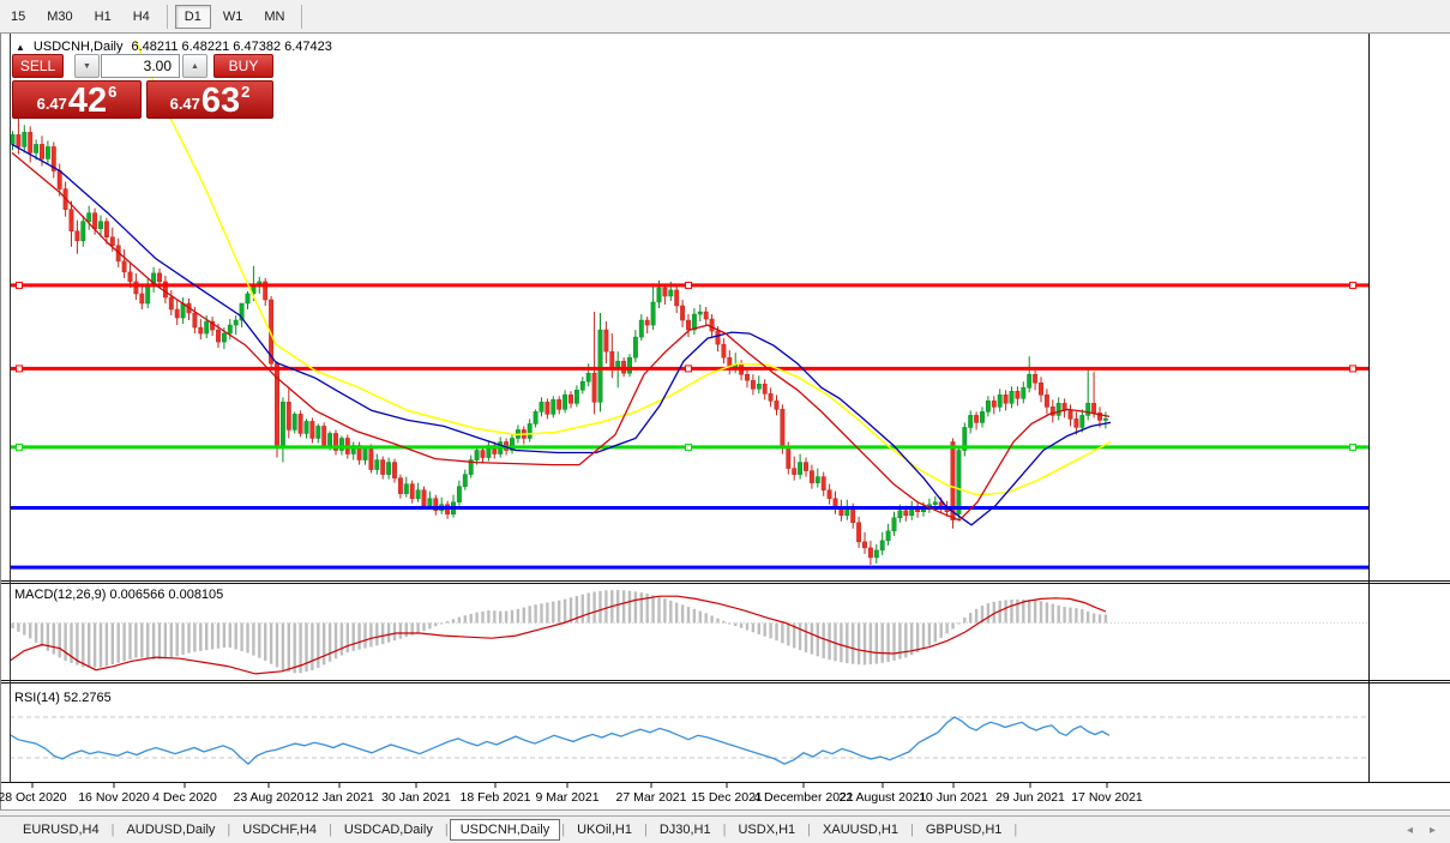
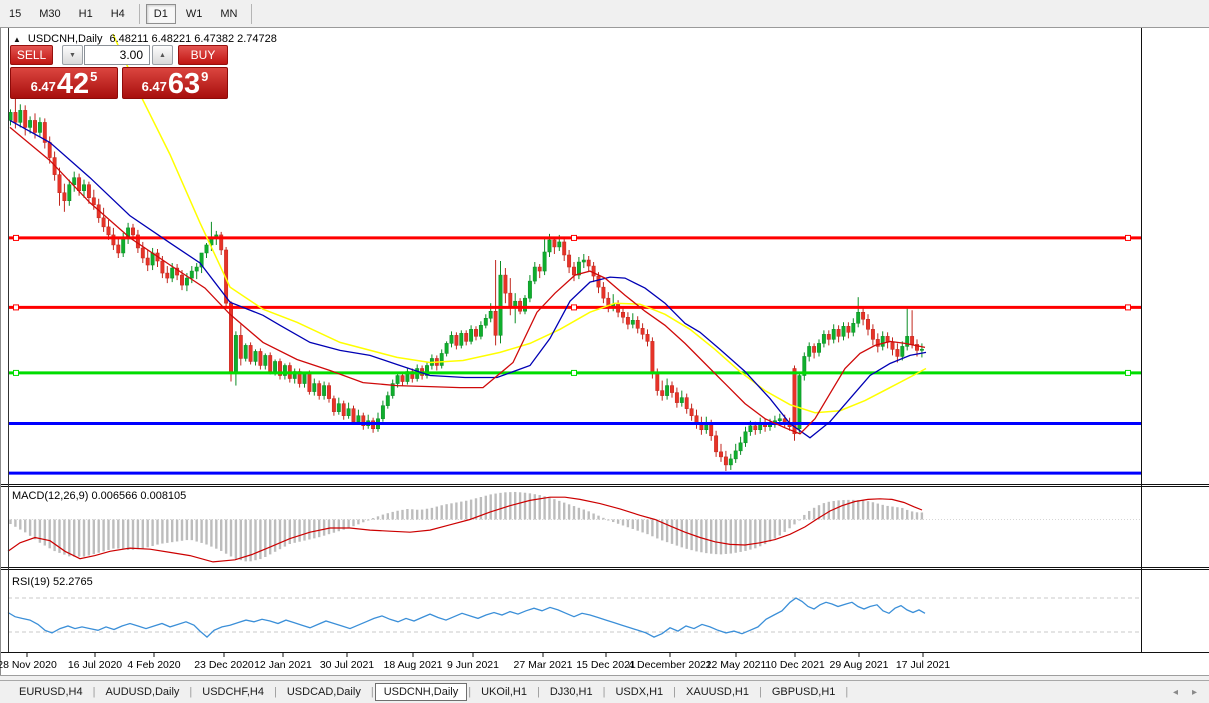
  15
  M30
  H1
  H4
  D1
  W1
  MN
- 28 Oct 2020
+ 28 Nov 2020
- 16 Nov 2020
+ 16 Jul 2020
- 4 Dec 2020
+ 4 Feb 2020
- 23 Aug 2020
+ 23 Dec 2020
  12 Jan 2021
- 30 Jan 2021
+ 30 Jul 2021
- 18 Feb 2021
+ 18 Aug 2021
- 9 Mar 2021
+ 9 Jun 2021
  27 Mar 2021
  15 Dec 2021
  4 December 2021
- 22 August 2021
+ 22 May 2021
- 10 Jun 2021
+ 10 Dec 2021
- 29 Jun 2021
+ 29 Aug 2021
- 17 Nov 2021
+ 17 Jul 2021
  ▲
  USDCNH,Daily
- 6.48211 6.48221 6.47382 6.47423
+ 6.48211 6.48221 6.47382 2.74728
  SELL
  3.00
  BUY
  6.47
  42
- 6
+ 5
  6.47
  63
- 2
+ 9
  MACD(12,26,9) 0.006566 0.008105
- RSI(14) 52.2765
+ RSI(19) 52.2765
  EURUSD,H4
  |
  AUDUSD,Daily
  |
  USDCHF,H4
  |
  USDCAD,Daily
  |
  USDCNH,Daily
  |
  UKOil,H1
  |
  DJ30,H1
  |
  USDX,H1
  |
  XAUUSD,H1
  |
  GBPUSD,H1
  |
  ◂
  ▸
